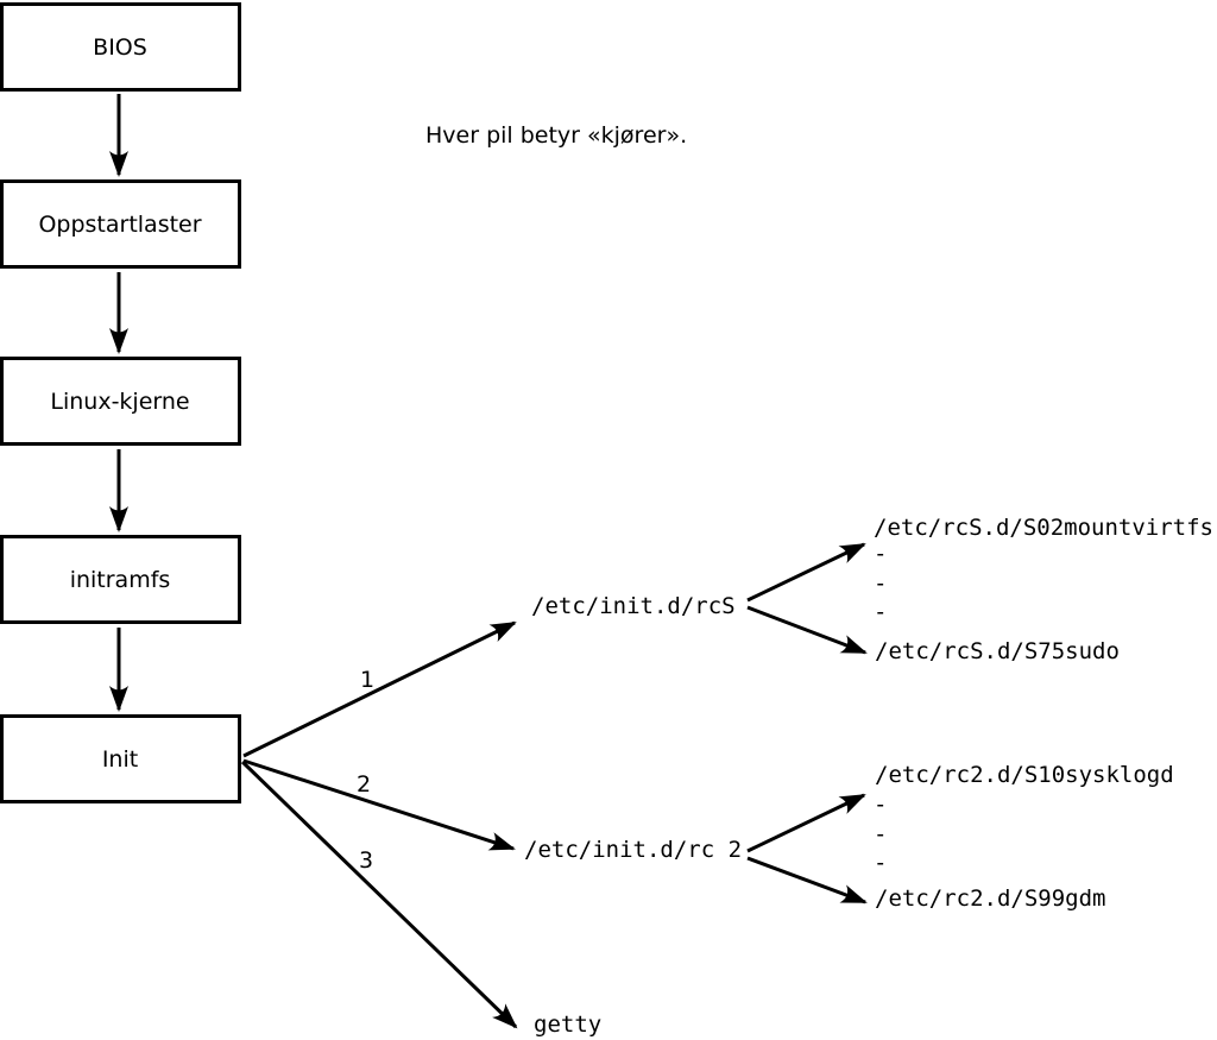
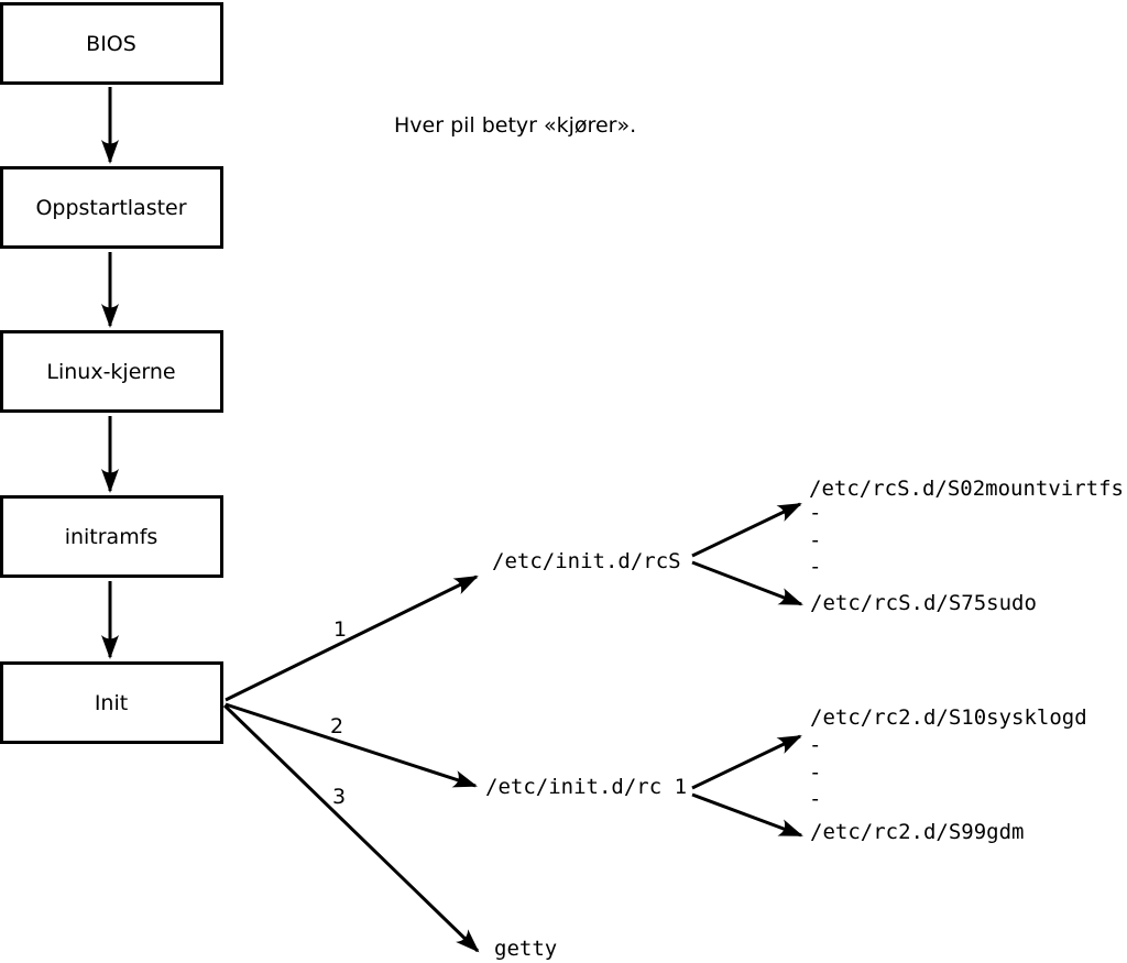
  Hver pil betyr «kjører».
  BIOS
  Oppstartlaster
  Linux-kjerne
  initramfs
  Init
  1
  2
  3
  /etc/init.d/rcS
- /etc/init.d/rc 2
+ /etc/init.d/rc 1
  getty
  /etc/rcS.d/S02mountvirtfs
  -
  -
  -
  /etc/rcS.d/S75sudo
  /etc/rc2.d/S10sysklogd
  -
  -
  -
  /etc/rc2.d/S99gdm
